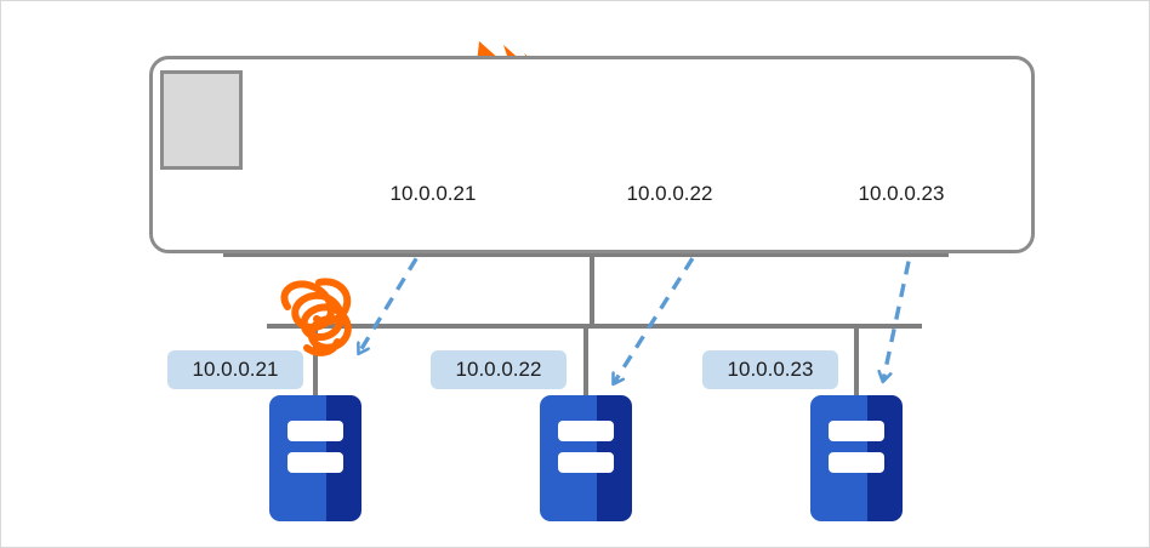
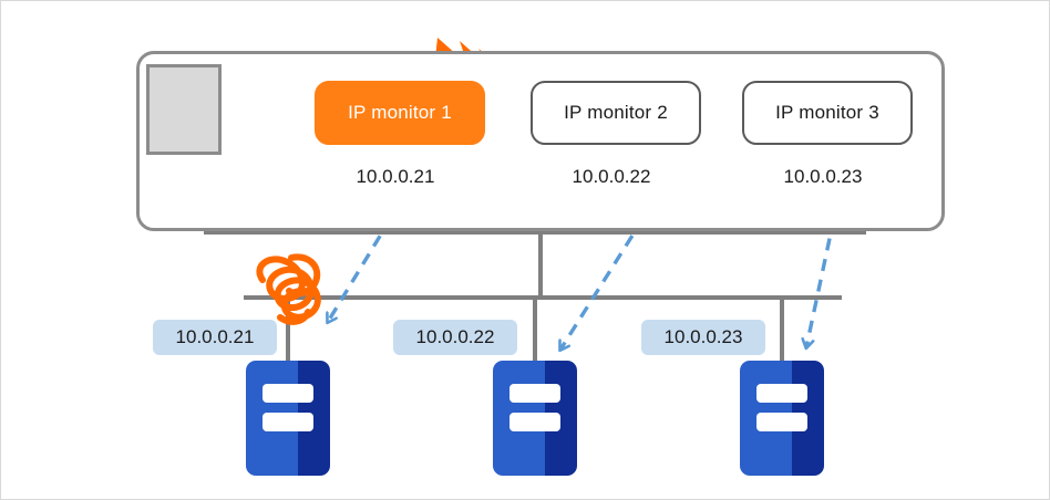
+ IP monitor 1
+ IP monitor 2
+ IP monitor 3
  10.0.0.21
  10.0.0.22
  10.0.0.23
  10.0.0.21
  10.0.0.22
  10.0.0.23
